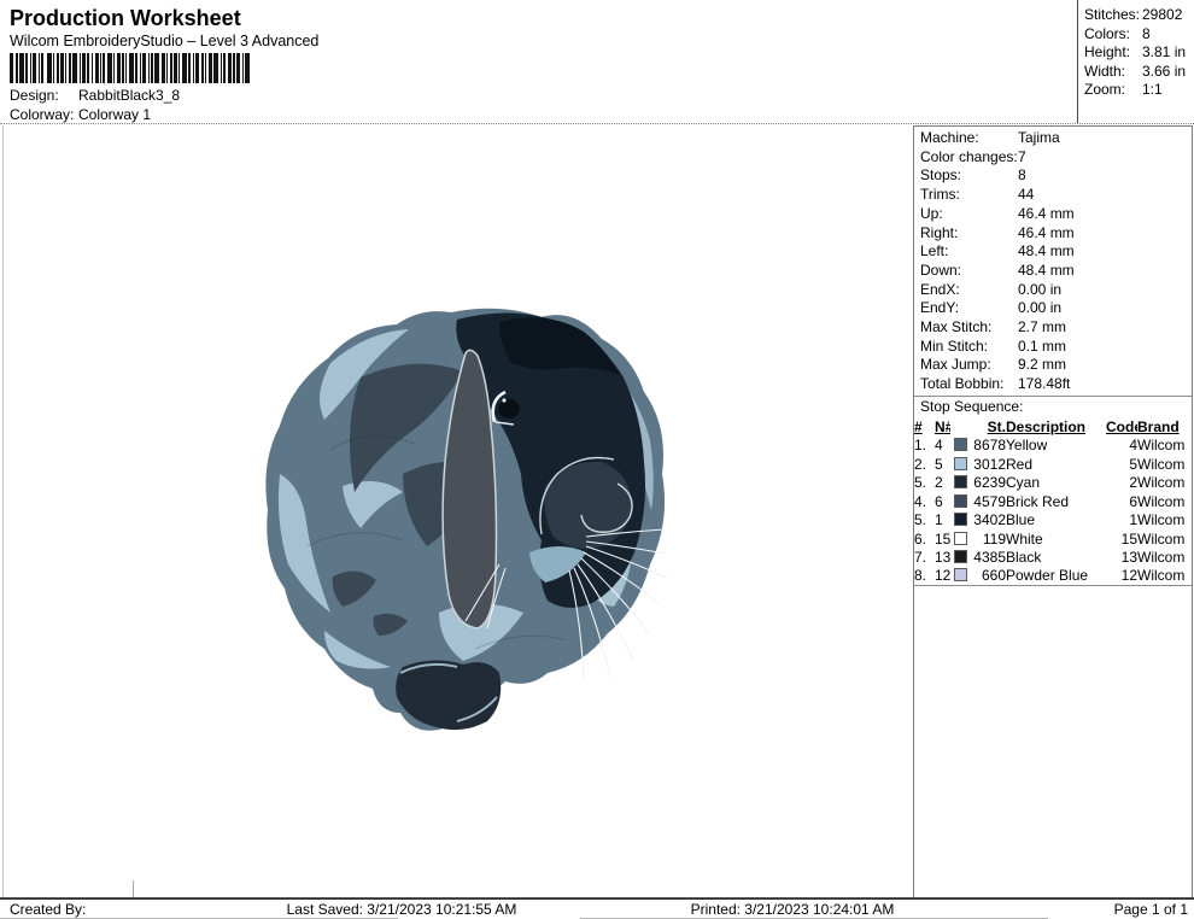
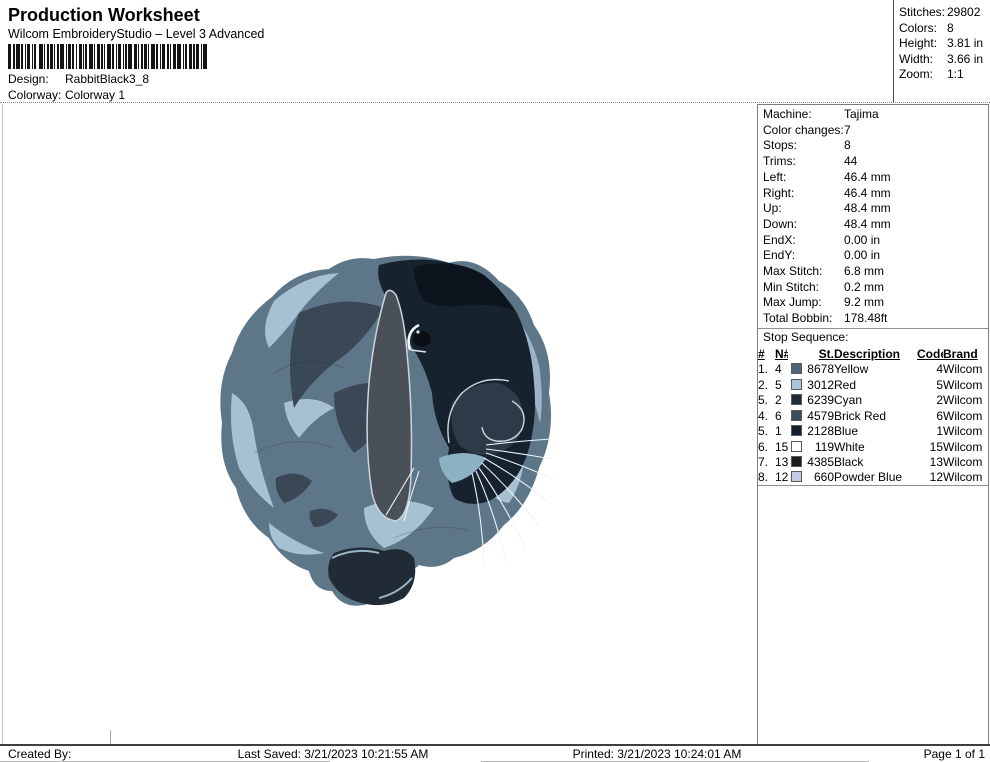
  Production Worksheet
  Wilcom EmbroideryStudio – Level 3 Advanced
  Design: RabbitBlack3_8
  Colorway: Colorway 1
  Stitches: 29802
  Colors: 8
  Height: 3.81 in
  Width: 3.66 in
  Zoom: 1:1
  Machine: Tajima
  Color changes:7
  Stops: 8
  Trims: 44
- Up: 46.4 mm
+ Left: 46.4 mm
  Right: 46.4 mm
- Left: 48.4 mm
+ Up: 48.4 mm
  Down: 48.4 mm
  EndX: 0.00 in
  EndY: 0.00 in
- Max Stitch: 2.7 mm
+ Max Stitch: 6.8 mm
- Min Stitch: 0.1 mm
+ Min Stitch: 0.2 mm
  Max Jump: 9.2 mm
  Total Bobbin: 178.48ft
  Stop Sequence:
  #	N#		St.	Description	Cod	Brand
  1.	4		8678	Yellow	4	Wilcom
  2.	5		3012	Red	5	Wilcom
  5.	2		6239	Cyan	2	Wilcom
  4.	6		4579	Brick Red	6	Wilcom
- 5.	1		3402	Blue	1	Wilcom
+ 5.	1		2128	Blue	1	Wilcom
  6.	15		119	White	15	Wilcom
  7.	13		4385	Black	13	Wilcom
  8.	12		660	Powder Blue	12	Wilcom
  Created By:
  Last Saved: 3/21/2023 10:21:55 AM
  Printed: 3/21/2023 10:24:01 AM
  Page 1 of 1
